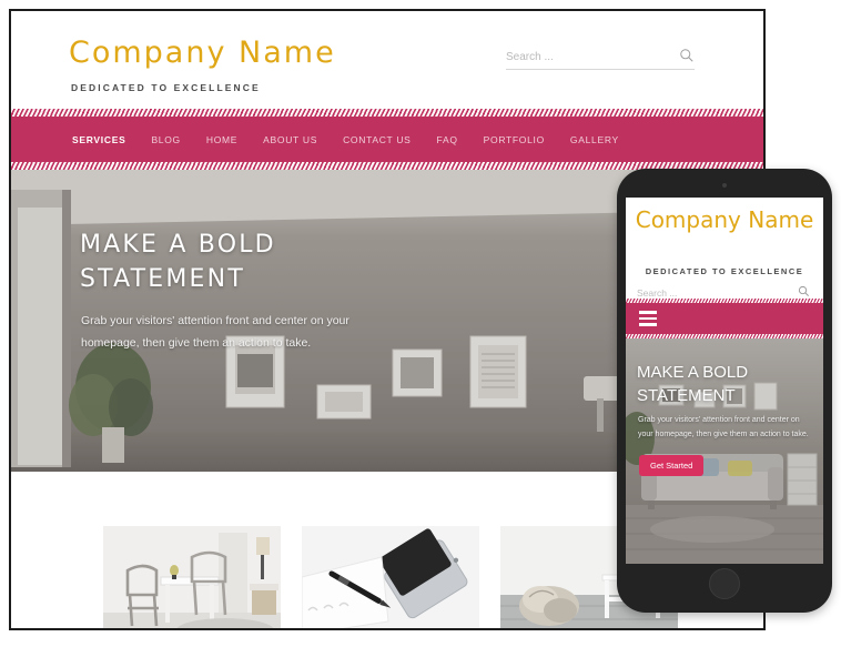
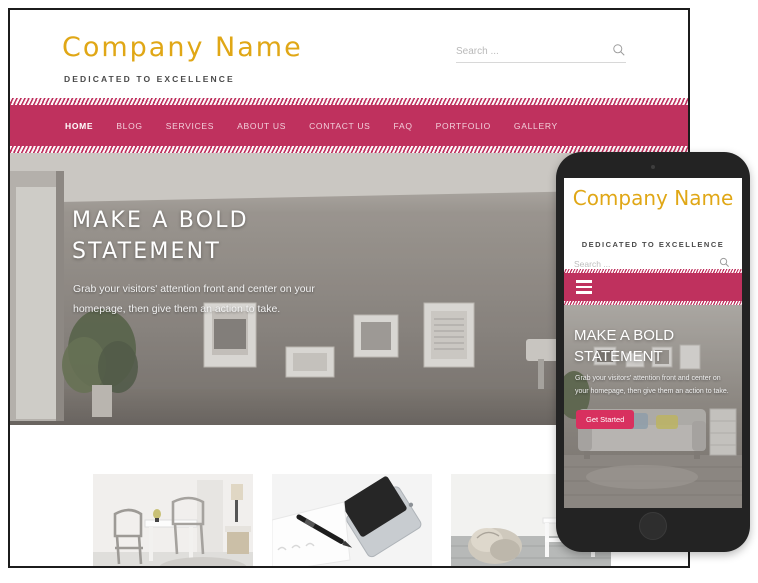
  Company Name
  DEDICATED TO EXCELLENCE
  Search ...
- SERVICES
+ HOME
  BLOG
- HOME
+ SERVICES
  ABOUT US
  CONTACT US
  FAQ
  PORTFOLIO
  GALLERY
  MAKE A BOLD STATEMENT
  Grab your visitors' attention front and center on your homepage, then give them an action to take.
  Company Name
  DEDICATED TO EXCELLENCE
  Search ...
  MAKE A BOLD STATEMENT
  Get Started
